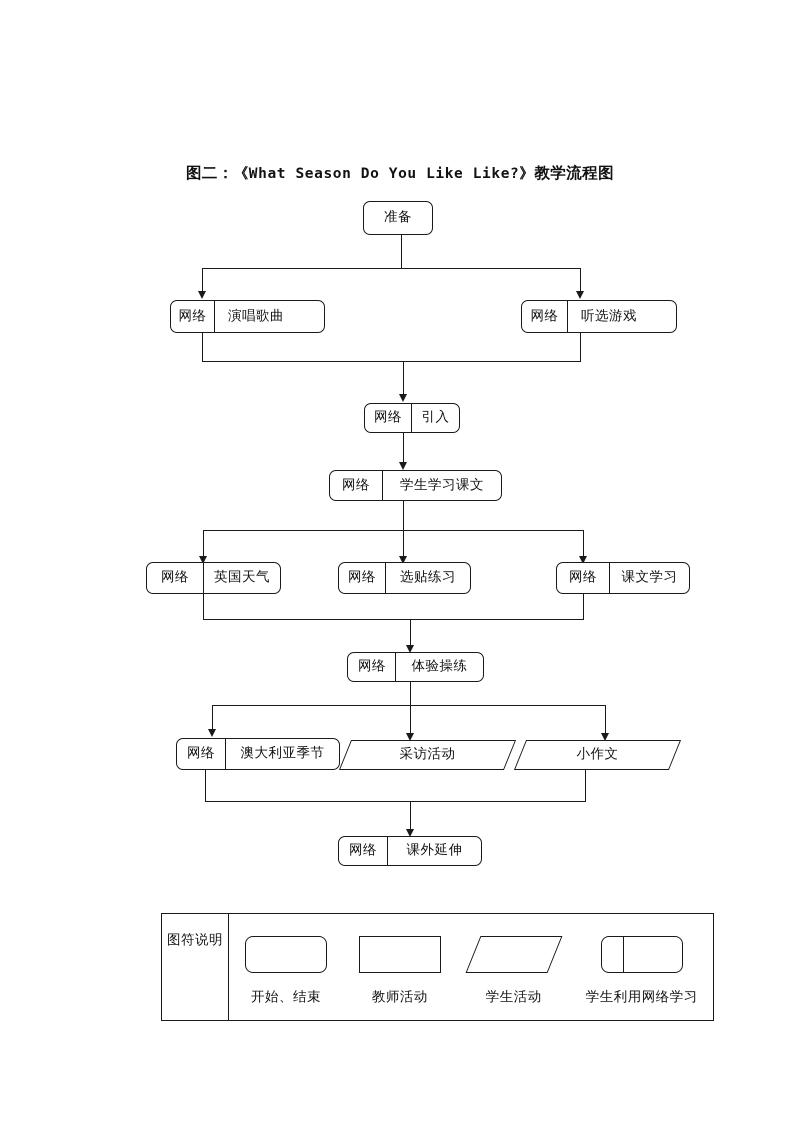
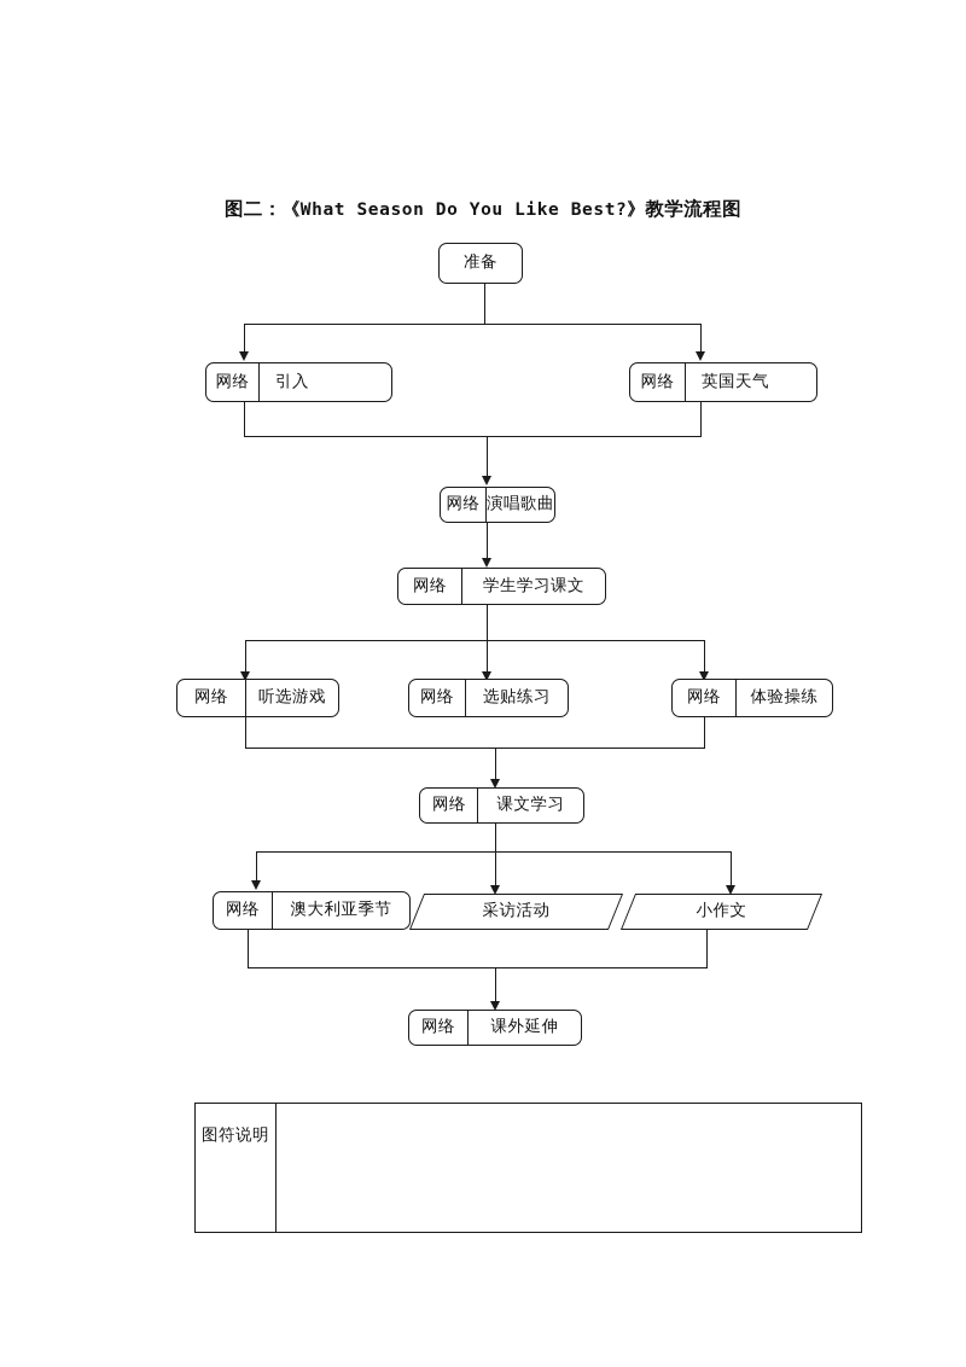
- 图二：《What Season Do You Like Like?》教学流程图
+ 图二：《What Season Do You Like Best?》教学流程图
  准备
  网络
- 演唱歌曲
+ 引入
  网络
- 听选游戏
+ 英国天气
  网络
- 引入
+ 演唱歌曲
  网络
  学生学习课文
  网络
- 英国天气
+ 听选游戏
  网络
  选贴练习
  网络
- 课文学习
+ 体验操练
  网络
- 体验操练
+ 课文学习
  网络
  澳大利亚季节
  采访活动
  小作文
  网络
  课外延伸
  图符说明
- 开始、结束
- 教师活动
- 学生活动
- 学生利用网络学习
